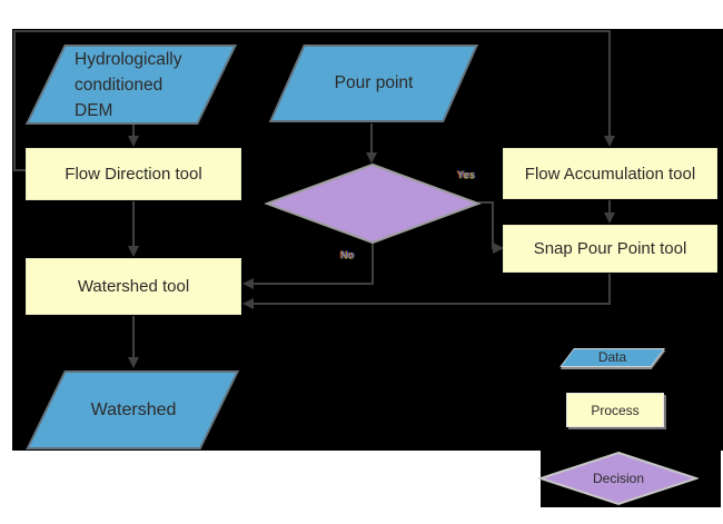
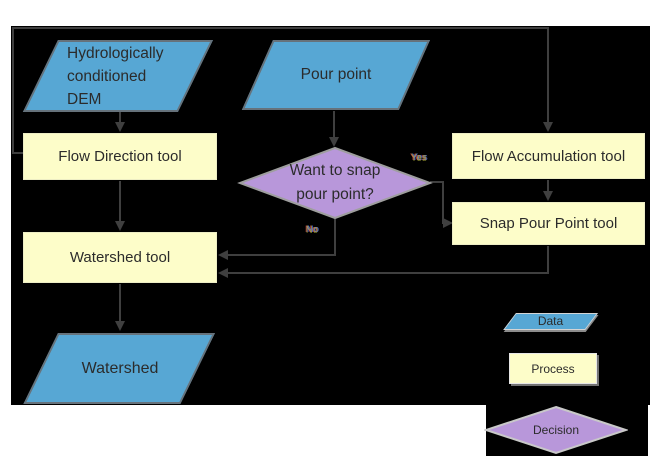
  Hydrologically
  conditioned
  DEM
  Pour point
  Flow Direction tool
  Flow Accumulation tool
  Snap Pour Point tool
+ Want to snap
+ pour point?
  Yes
  No
  Watershed tool
  Watershed
  Data
  Process
  Decision
